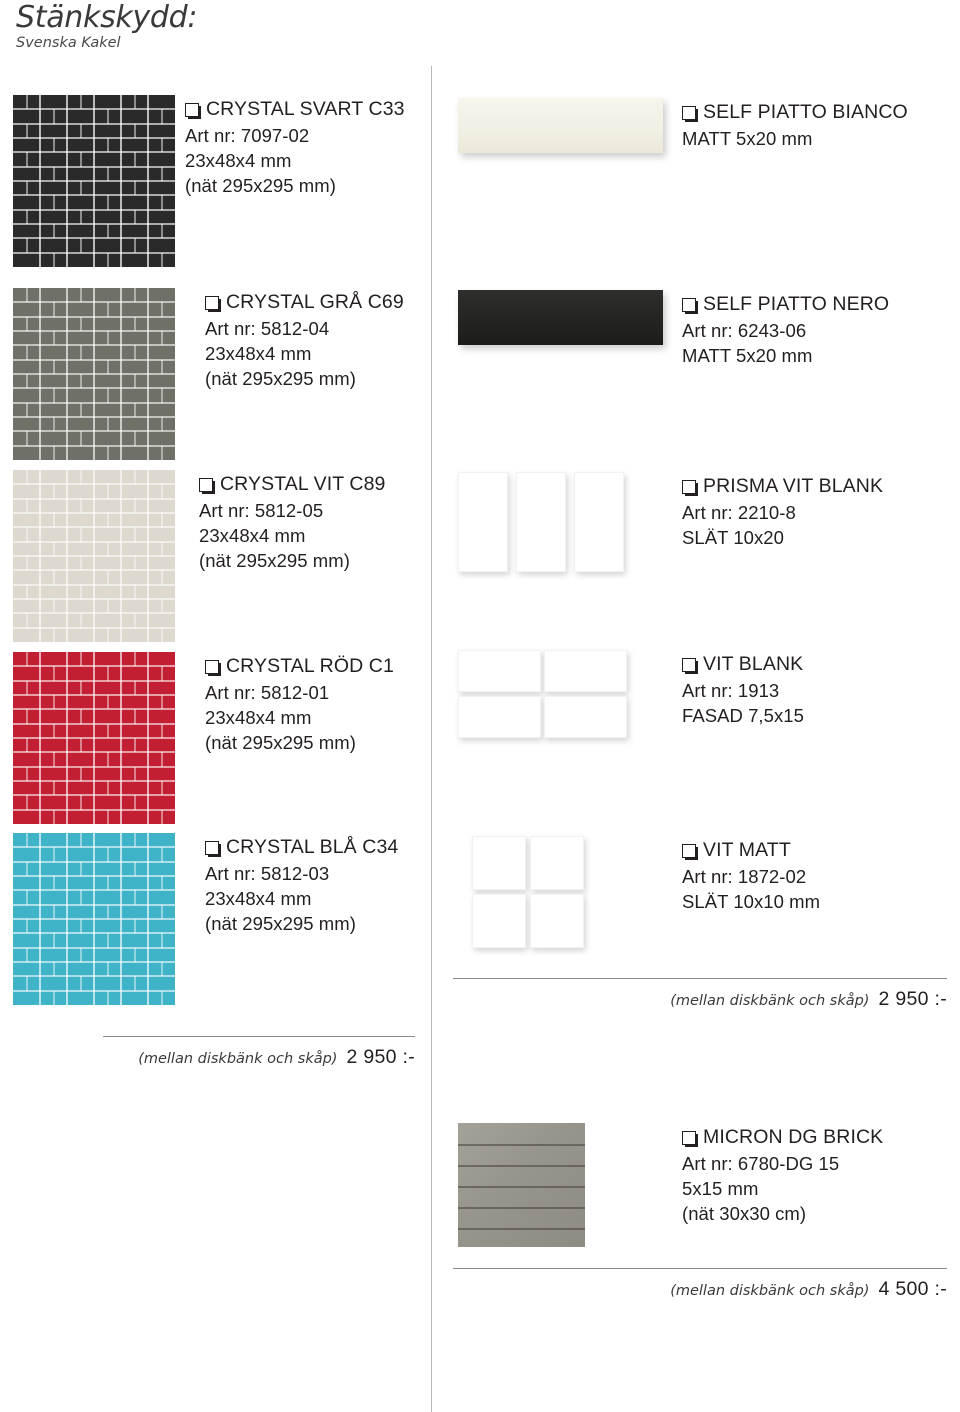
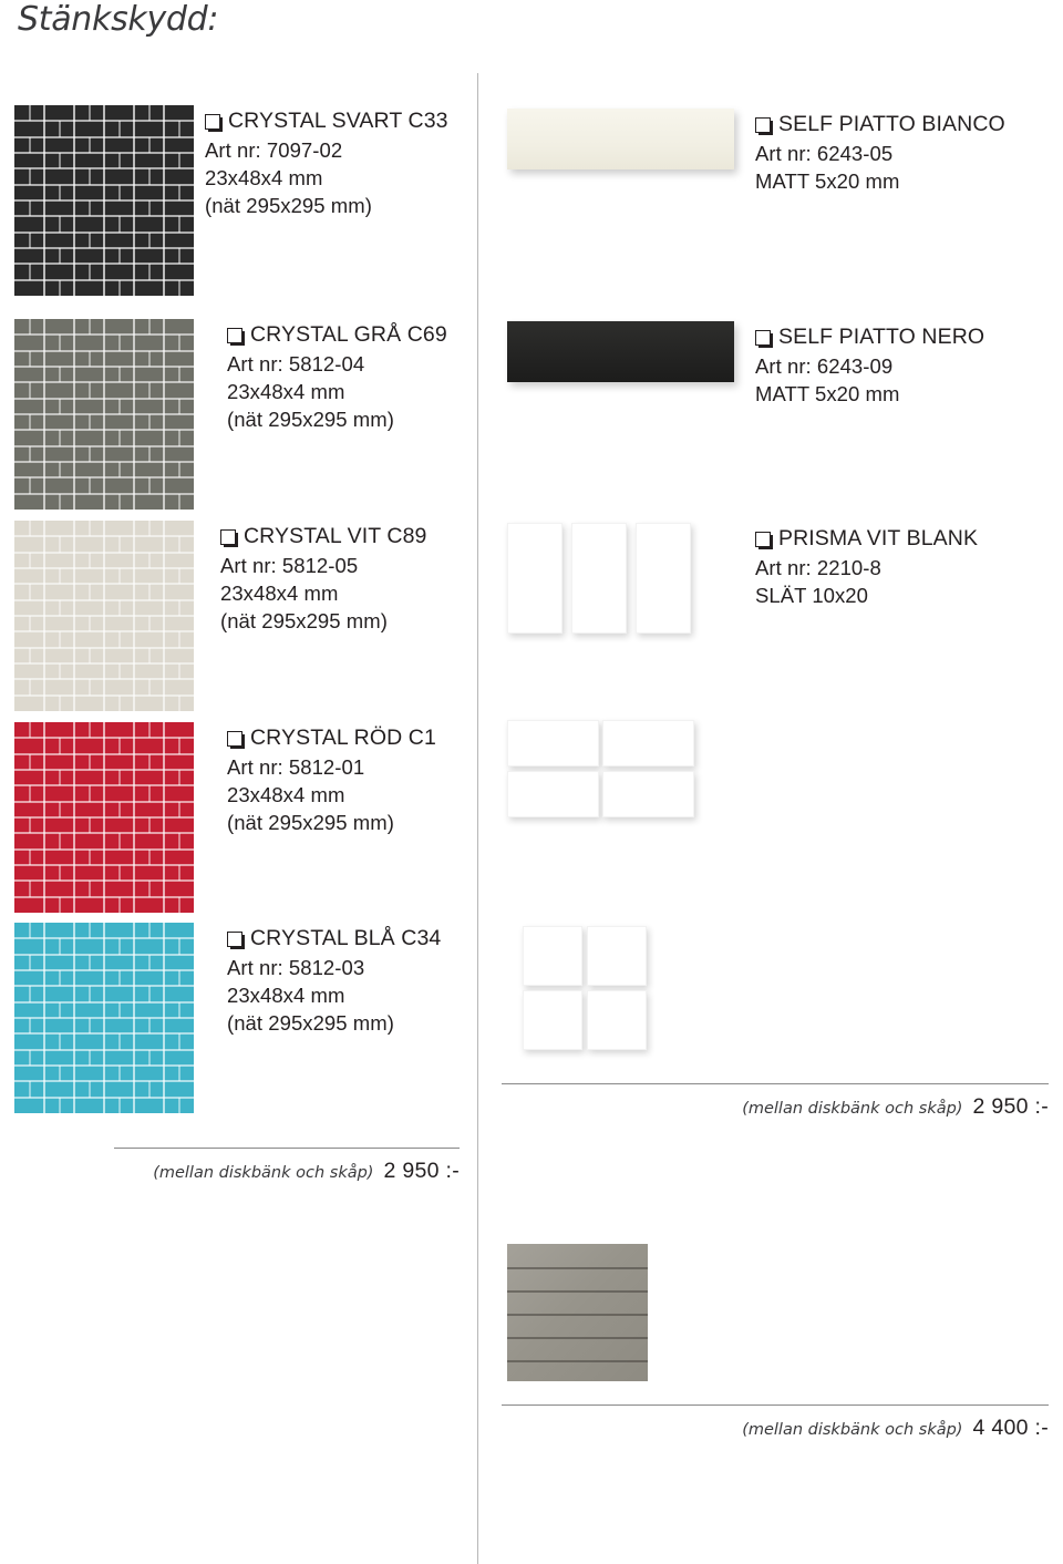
  Stänkskydd:
- Svenska Kakel
  CRYSTAL SVART C33
  Art nr: 7097-02
  23x48x4 mm
  (nät 295x295 mm)
  CRYSTAL GRÅ C69
  Art nr: 5812-04
  23x48x4 mm
  (nät 295x295 mm)
  CRYSTAL VIT C89
  Art nr: 5812-05
  23x48x4 mm
  (nät 295x295 mm)
  CRYSTAL RÖD C1
  Art nr: 5812-01
  23x48x4 mm
  (nät 295x295 mm)
  CRYSTAL BLÅ C34
  Art nr: 5812-03
  23x48x4 mm
  (nät 295x295 mm)
  (mellan diskbänk och skåp)
  2 950 :-
  SELF PIATTO BIANCO
+ Art nr: 6243-05
  MATT 5x20 mm
  SELF PIATTO NERO
- Art nr: 6243-06
+ Art nr: 6243-09
  MATT 5x20 mm
  PRISMA VIT BLANK
  Art nr: 2210-8
  SLÄT 10x20
- VIT BLANK
- Art nr: 1913
- FASAD 7,5x15
- VIT MATT
- Art nr: 1872-02
- SLÄT 10x10 mm
  (mellan diskbänk och skåp)
  2 950 :-
- MICRON DG BRICK
- Art nr: 6780-DG 15
- 5x15 mm
- (nät 30x30 cm)
  (mellan diskbänk och skåp)
- 4 500 :-
+ 4 400 :-
